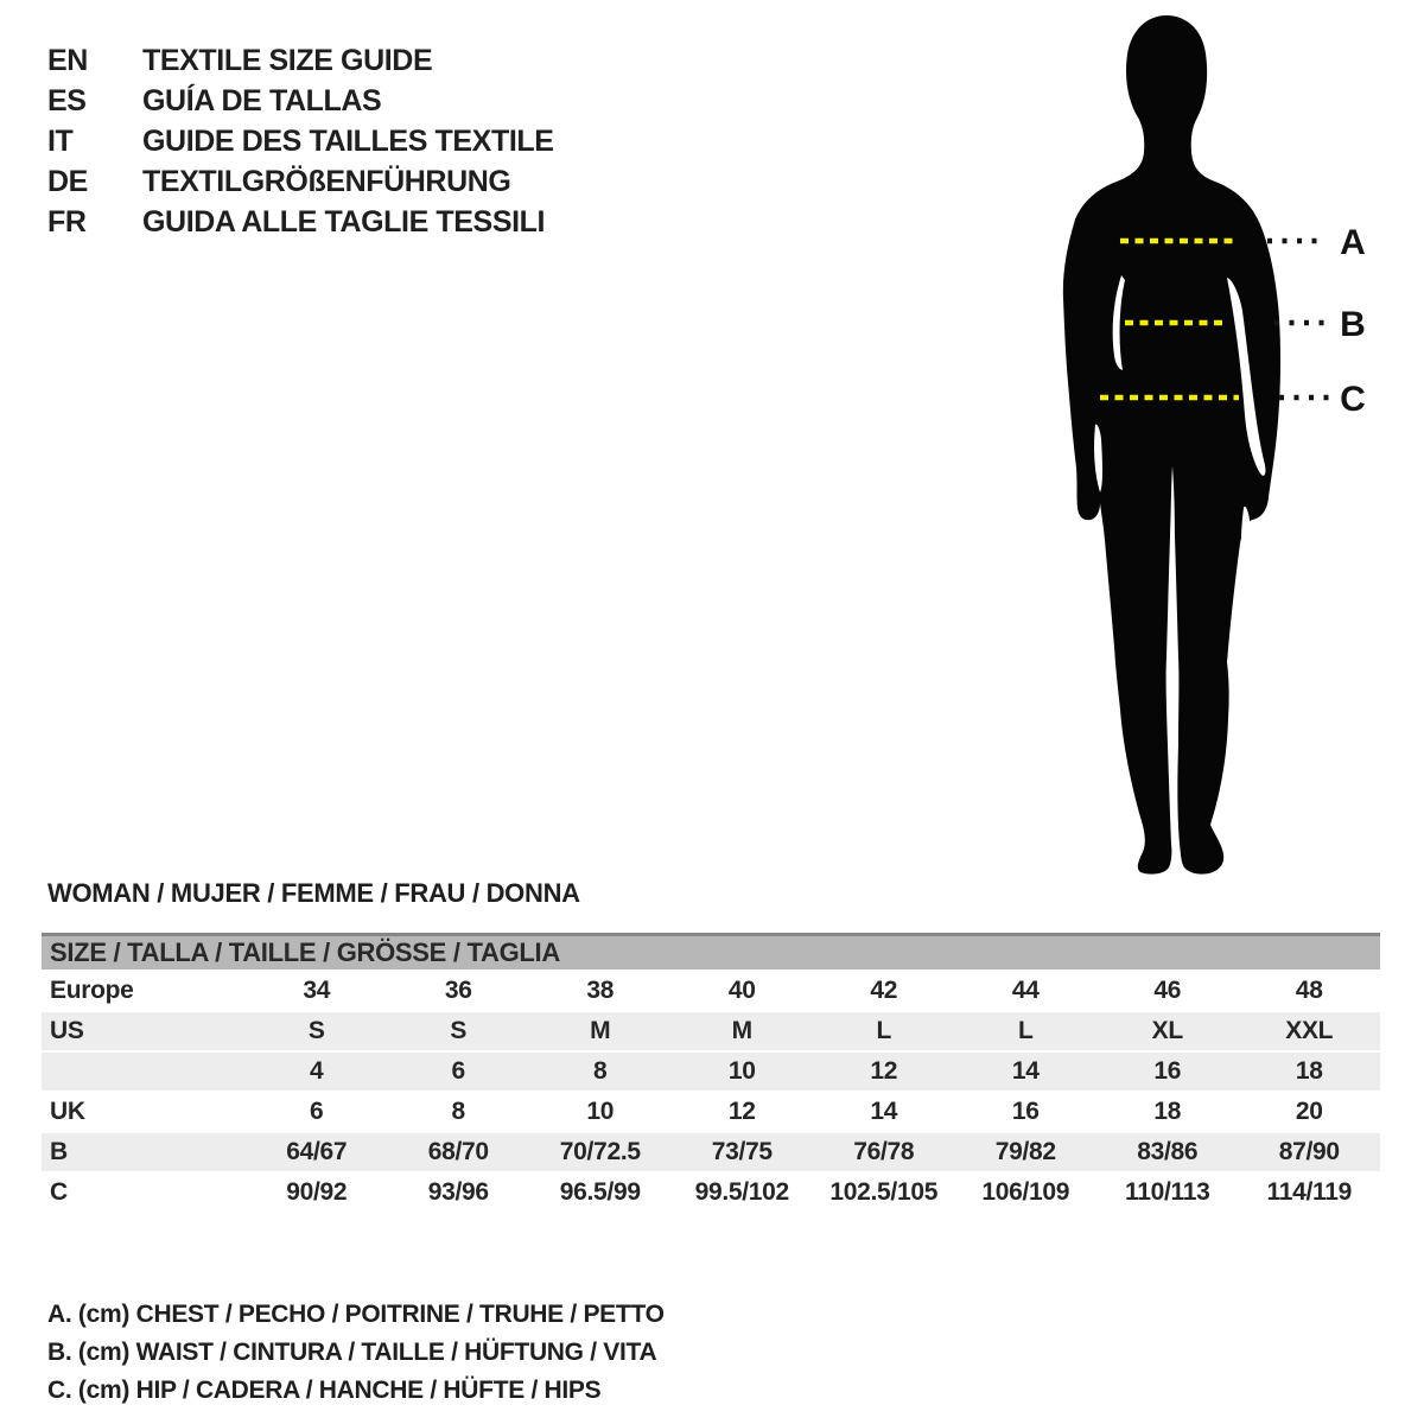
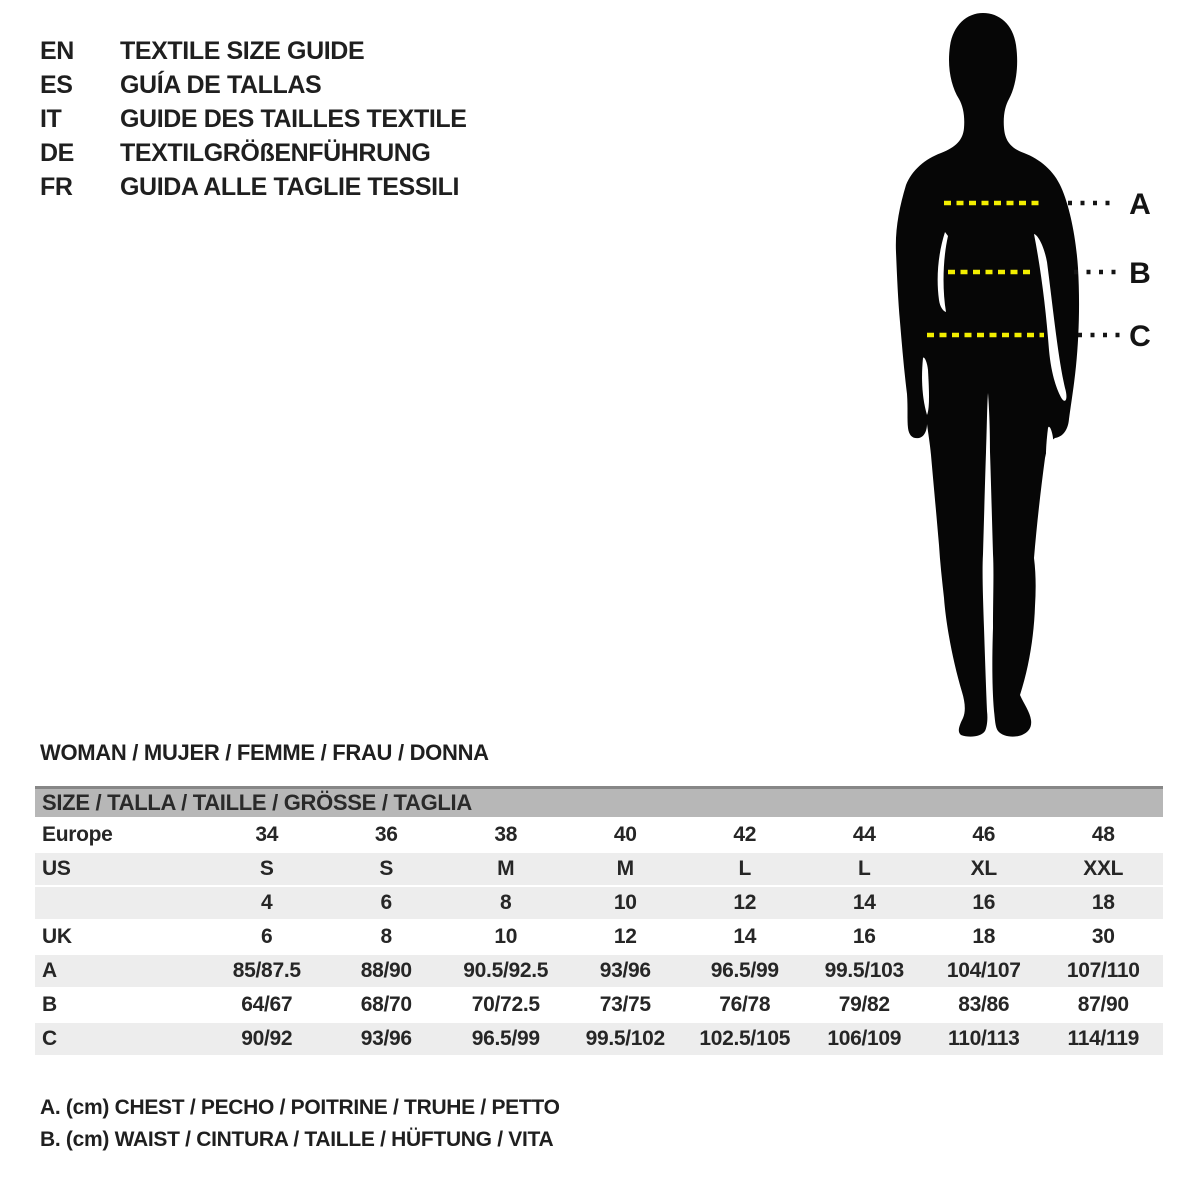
  EN
  TEXTILE SIZE GUIDE
  ES
  GUÍA DE TALLAS
  IT
  GUIDE DES TAILLES TEXTILE
  DE
  TEXTILGRÖßENFÜHRUNG
  FR
  GUIDA ALLE TAGLIE TESSILI
  A
  B
  C
  WOMAN / MUJER / FEMME / FRAU / DONNA
  SIZE / TALLA / TAILLE / GRÖSSE / TAGLIA
  Europe	34	36	38	40	42	44	46	48
  US	S	S	M	M	L	L	XL	XXL
  	4	6	8	10	12	14	16	18
- UK	6	8	10	12	14	16	18	20
+ UK	6	8	10	12	14	16	18	30
+ A	85/87.5	88/90	90.5/92.5	93/96	96.5/99	99.5/103	104/107	107/110
  B	64/67	68/70	70/72.5	73/75	76/78	79/82	83/86	87/90
  C	90/92	93/96	96.5/99	99.5/102	102.5/105	106/109	110/113	114/119
  A. (cm) CHEST / PECHO / POITRINE / TRUHE / PETTO
  B. (cm) WAIST / CINTURA / TAILLE / HÜFTUNG / VITA
- C. (cm) HIP / CADERA / HANCHE / HÜFTE / HIPS
